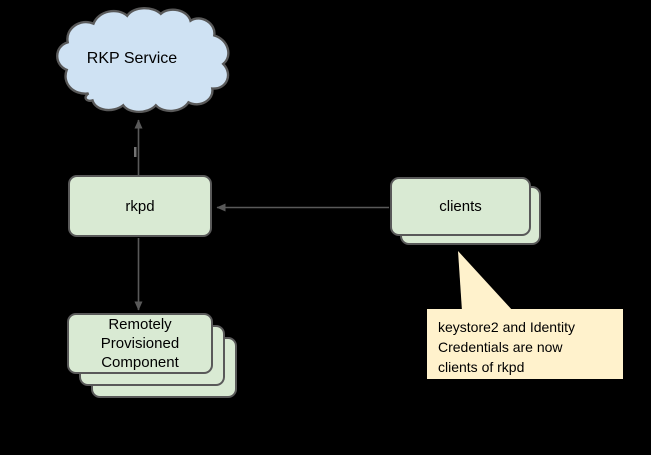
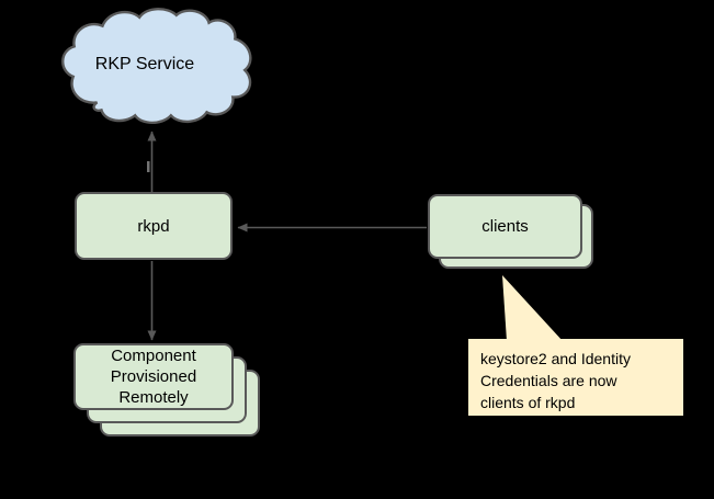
  RKP Service
  rkpd
  clients
  keystore2 and Identity
  Credentials are now
  clients of rkpd
- Remotely
+ Component
  Provisioned
- Component
+ Remotely
